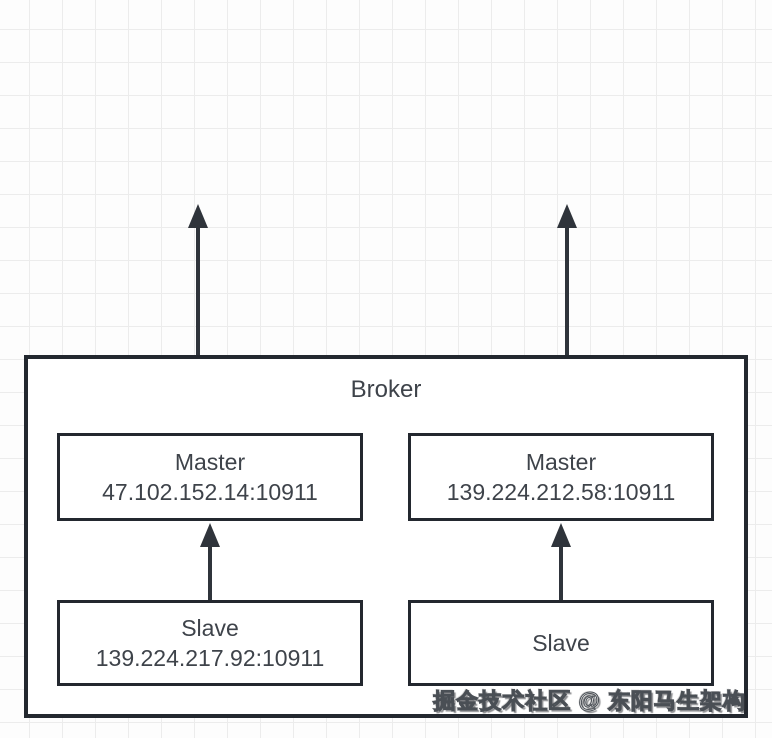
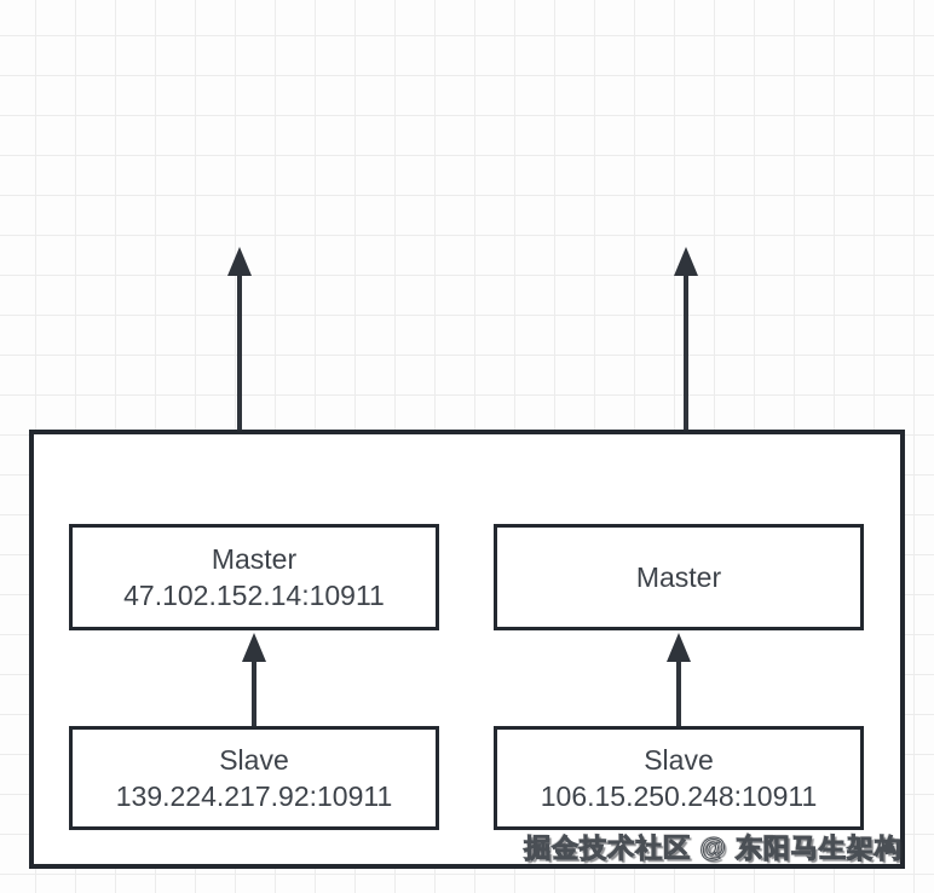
- Broker
  Master
  47.102.152.14:10911
  Master
- 139.224.212.58:10911
  Slave
  139.224.217.92:10911
  Slave
+ 106.15.250.248:10911
  掘金技术社区 @ 东阳马生架构
